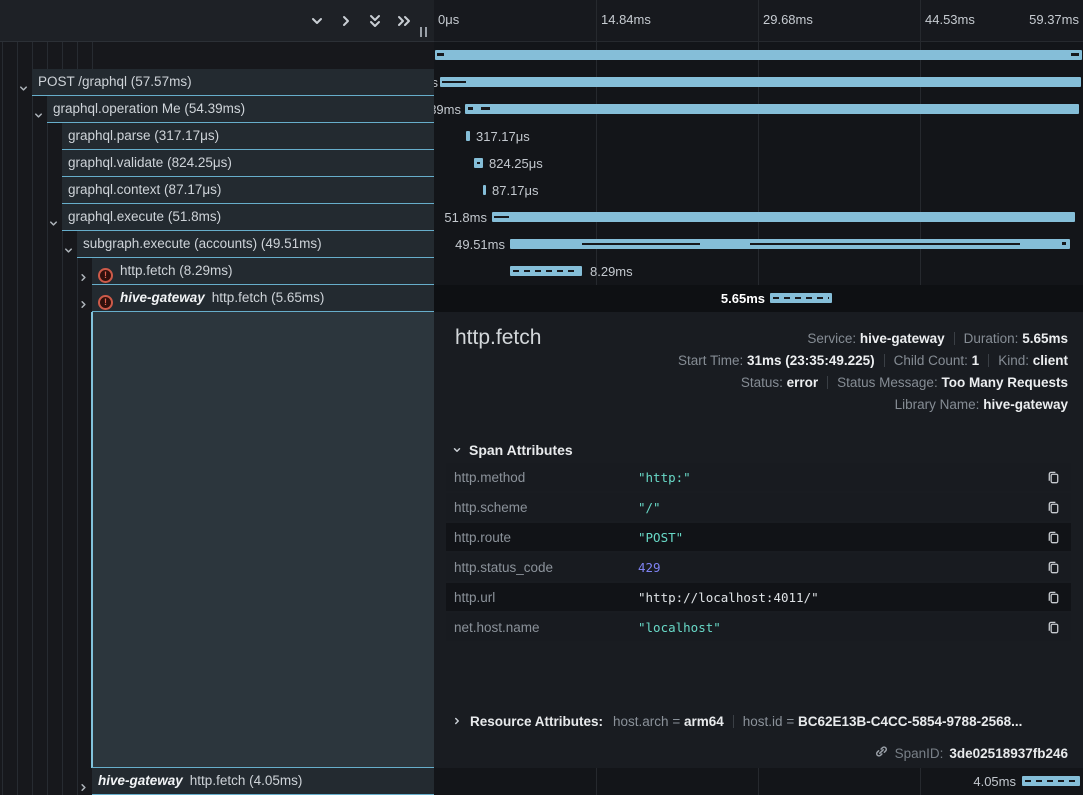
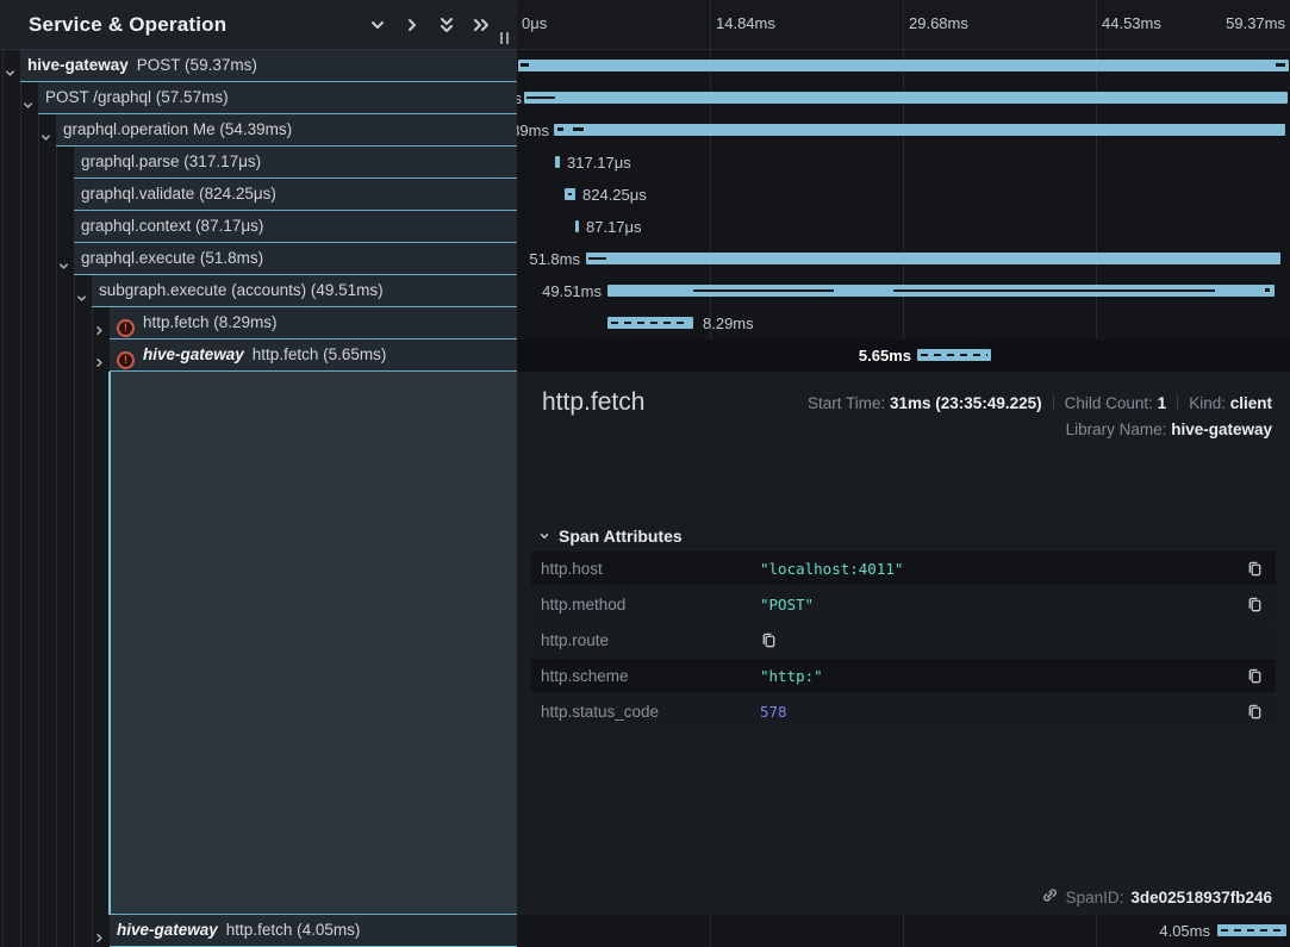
+ Service & Operation
+ hive-gateway POST (59.37ms)
  POST /graphql (57.57ms)
  graphql.operation Me (54.39ms)
  graphql.parse (317.17μs)
  graphql.validate (824.25μs)
  graphql.context (87.17μs)
  graphql.execute (51.8ms)
  subgraph.execute (accounts) (49.51ms)
  ! http.fetch (8.29ms)
  ! hive-gateway http.fetch (5.65ms)
  hive-gateway http.fetch (4.05ms)
  0μs
  14.84ms
  29.68ms
  44.53ms
  59.37ms
  317.17μs
  824.25μs
  87.17μs
  51.8ms
  49.51ms
  8.29ms
  5.65ms
  http.fetch
- Service: hive-gateway Duration: 5.65ms
  Start Time: 31ms (23:35:49.225) Child Count: 1 Kind: client
- Status: error Status Message: Too Many Requests
  Library Name: hive-gateway
  Span Attributes
+ http.host
+ "localhost:4011"
  http.method
- "http:"
+ "POST"
- http.scheme
+ http.route
- "/"
- http.route
+ http.scheme
- "POST"
+ "http:"
  http.status_code
- 429
+ 578
- http.url
- "http://localhost:4011/"
- net.host.name
- "localhost"
- Resource Attributes: host.arch = arm64 host.id = BC62E13B-C4CC-5854-9788-2568...
  SpanID:
  3de02518937fb246
  4.05ms
